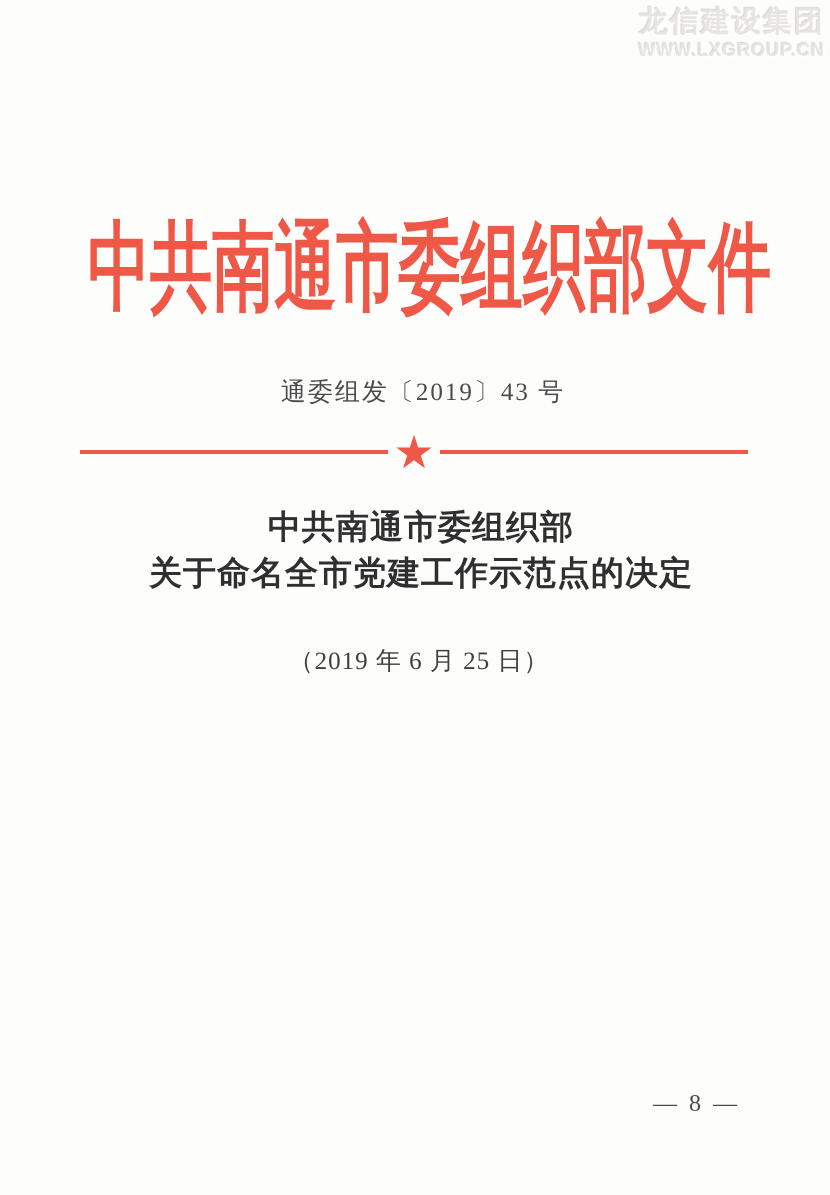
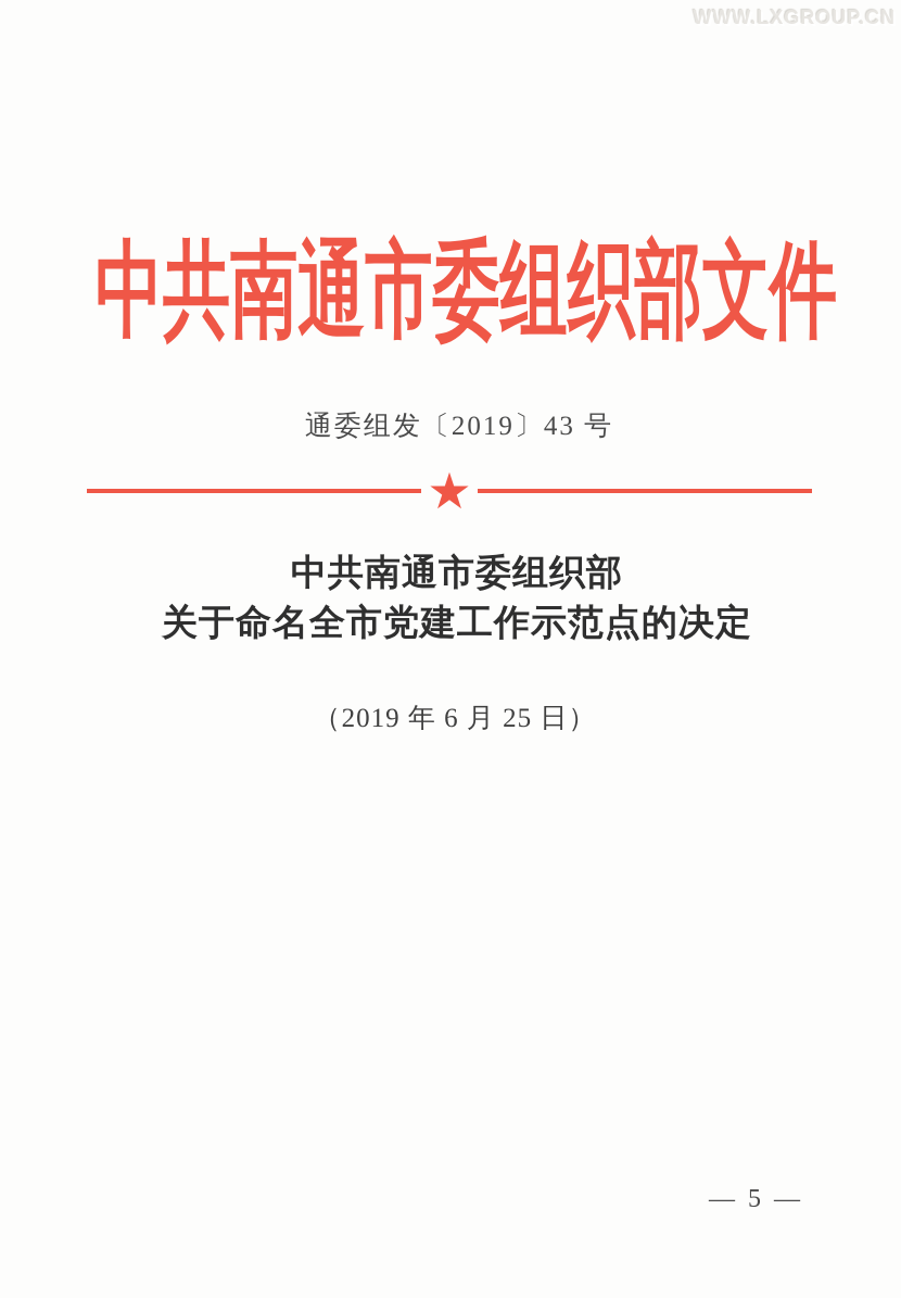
- 龙信建设集团
  WWW.LXGROUP.CN
  中共南通市委组织部文件
  通委组发〔2019〕43 号
  ★
  中共南通市委组织部
  关于命名全市党建工作示范点的决定
  （2019 年 6 月 25 日）
- — 8 —
+ — 5 —
